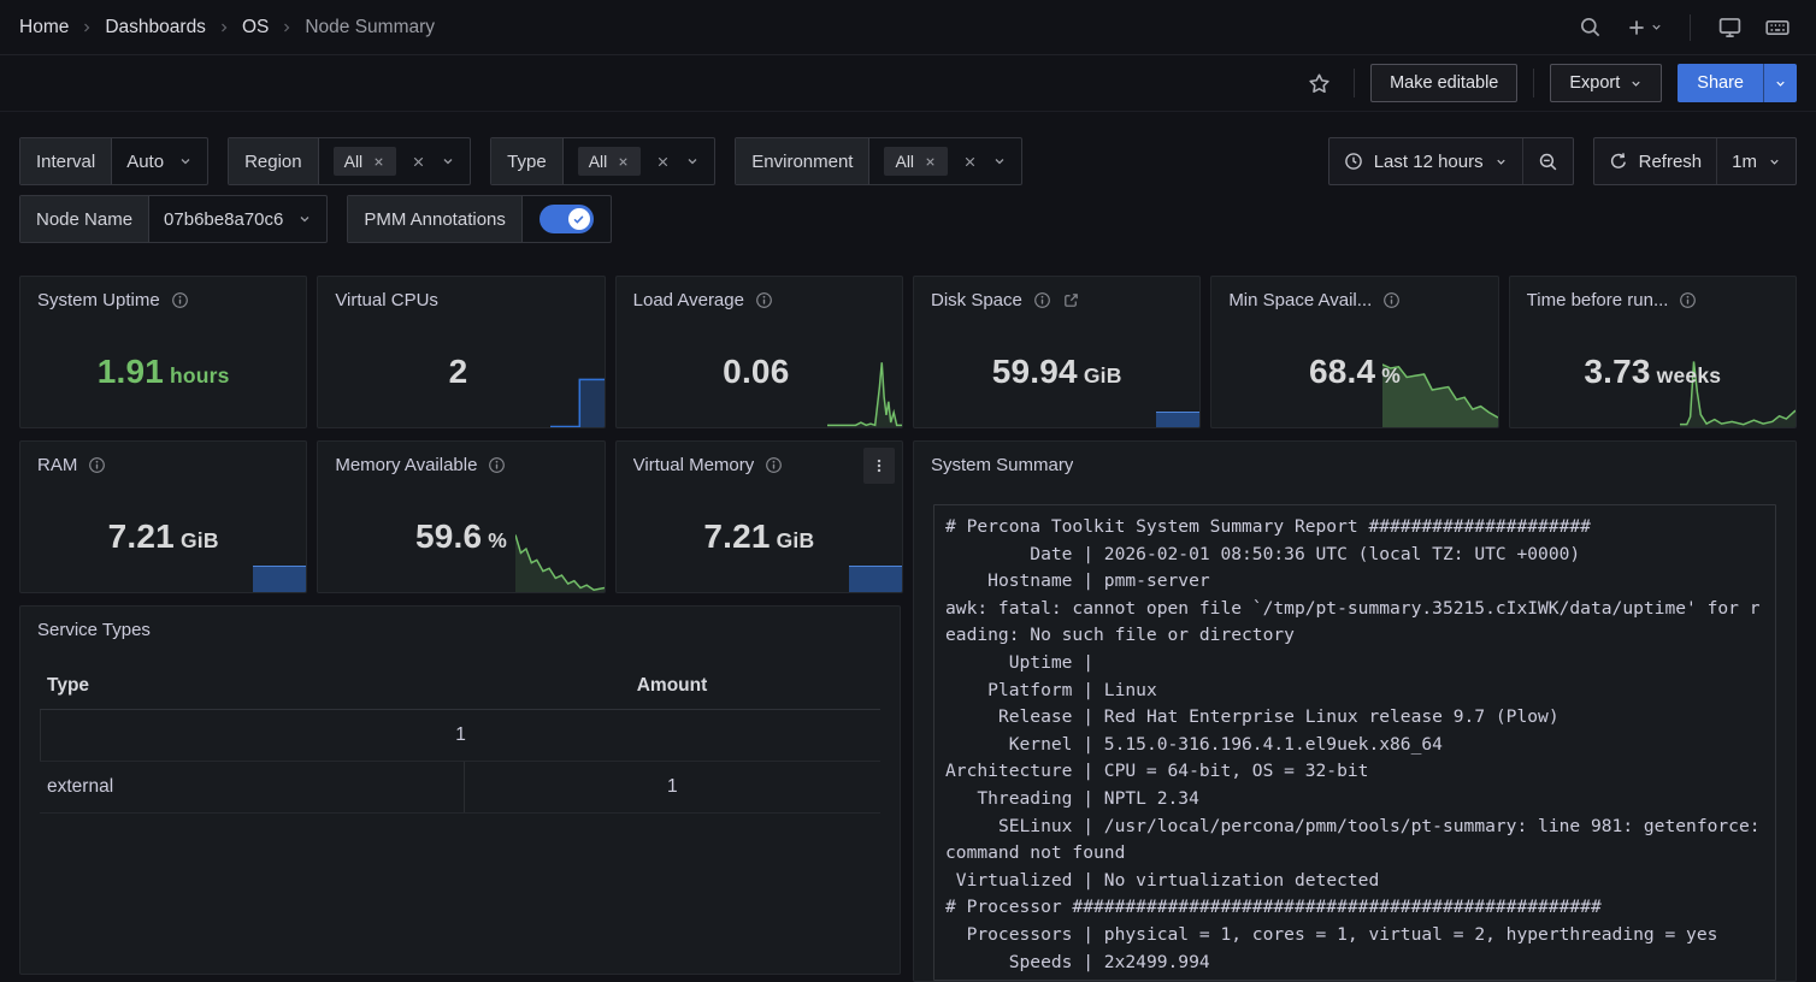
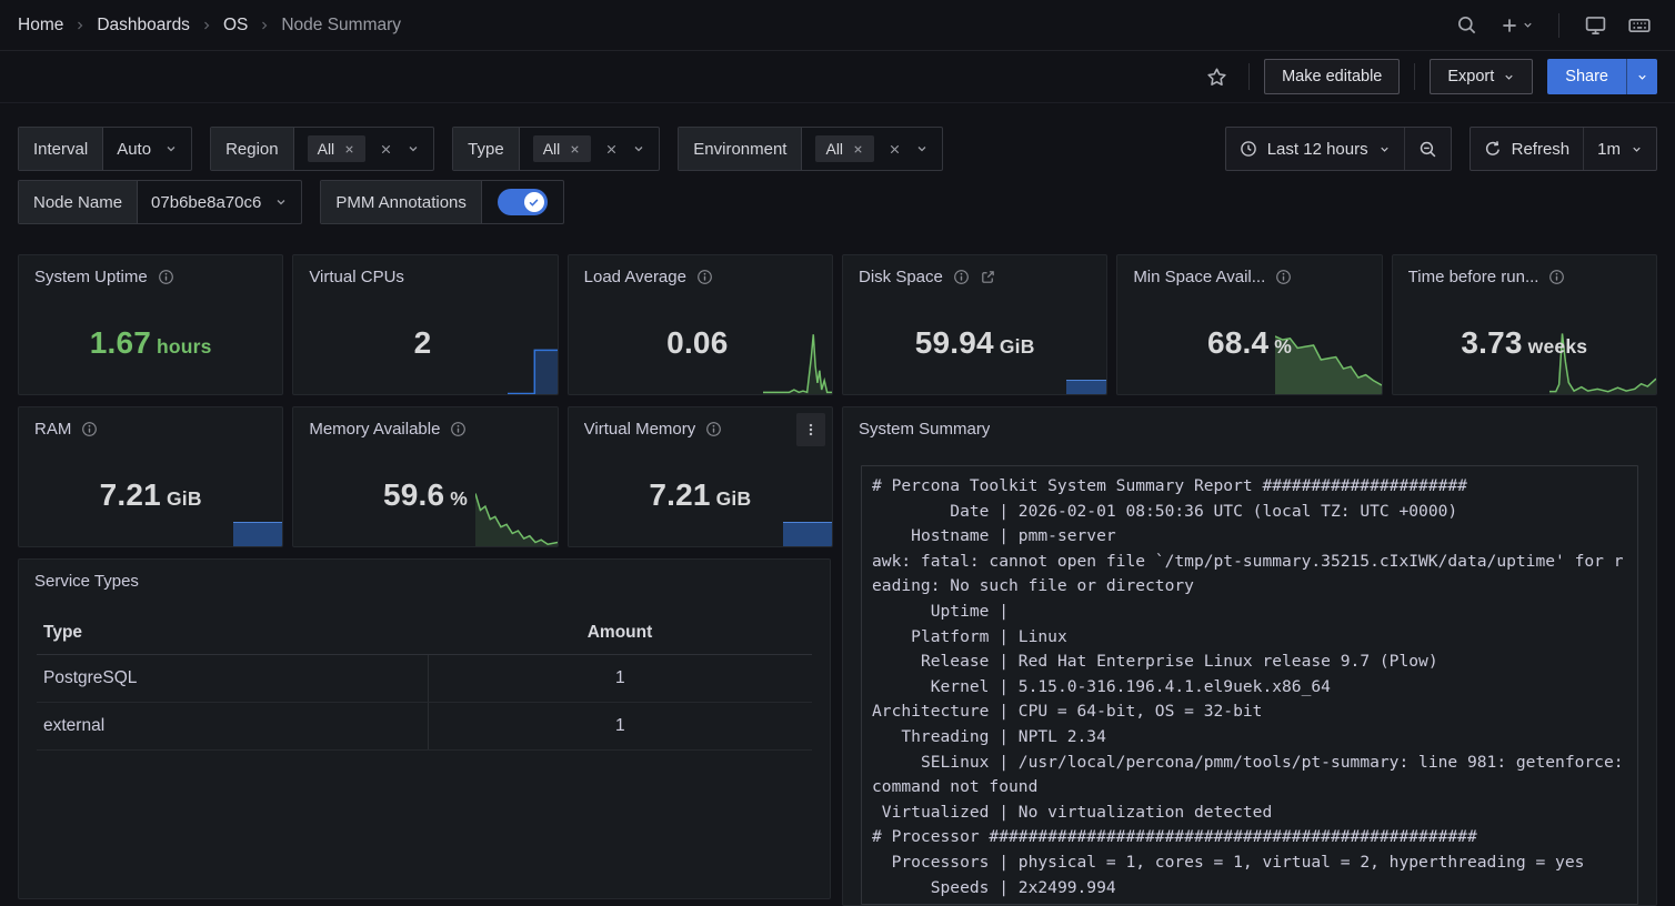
  Home
  Dashboards
  OS
  Node Summary
  Make editable
  Export
  Share
  Interval
  Auto
  Region
  All
  Type
  All
  Environment
  All
  Last 12 hours
  Refresh
  1m
  Node Name
  07b6be8a70c6
  PMM Annotations
  System Uptime
- 1.91 hours
+ 1.67 hours
  Virtual CPUs
  2
  Load Average
  0.06
  Disk Space
  59.94 GiB
  Min Space Avail...
  68.4 %
  Time before run...
  3.73 weeks
  RAM
  7.21 GiB
  Memory Available
  59.6 %
  Virtual Memory
  7.21 GiB
  Service Types
  Type
  Amount
+ PostgreSQL
  1
  external
  1
  System Summary
  # Percona Toolkit System Summary Report #####################
  Date | 2026-02-01 08:50:36 UTC (local TZ: UTC +0000)
  Hostname | pmm-server
  awk: fatal: cannot open file `/tmp/pt-summary.35215.cIxIWK/data/uptime' for reading: No such file or directory
  Uptime |
  Platform | Linux
  Release | Red Hat Enterprise Linux release 9.7 (Plow)
  Kernel | 5.15.0-316.196.4.1.el9uek.x86_64
  Architecture | CPU = 64-bit, OS = 32-bit
  Threading | NPTL 2.34
  SELinux | /usr/local/percona/pmm/tools/pt-summary: line 981: getenforce: command not found
  Virtualized | No virtualization detected
  # Processor ##################################################
  Processors | physical = 1, cores = 1, virtual = 2, hyperthreading = yes
  Speeds | 2x2499.994
